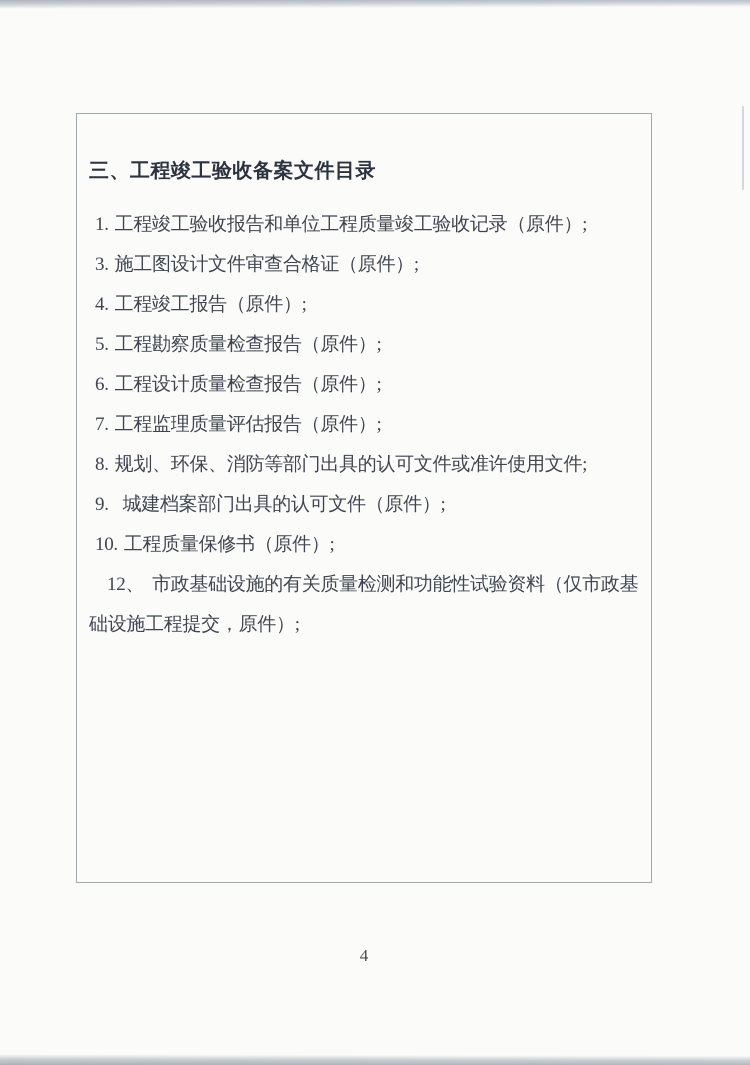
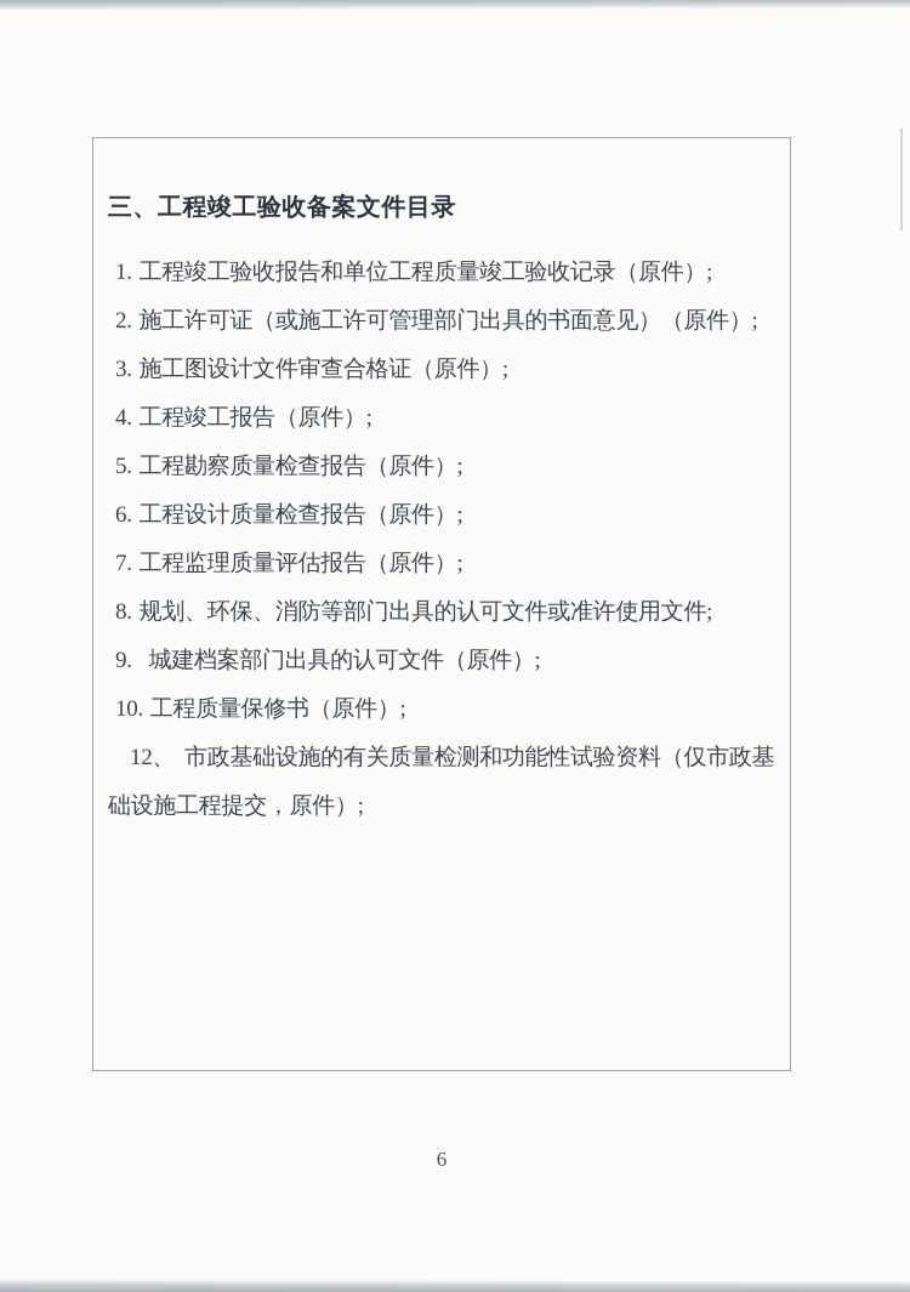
  三、工程竣工验收备案文件目录
  1. 工程竣工验收报告和单位工程质量竣工验收记录（原件）;
+ 2. 施工许可证（或施工许可管理部门出具的书面意见）（原件）;
  3. 施工图设计文件审查合格证（原件）;
  4. 工程竣工报告（原件）;
  5. 工程勘察质量检查报告（原件）;
  6. 工程设计质量检查报告（原件）;
  7. 工程监理质量评估报告（原件）;
  8. 规划、环保、消防等部门出具的认可文件或准许使用文件;
  9. 城建档案部门出具的认可文件（原件）;
  10. 工程质量保修书（原件）;
  12、 市政基础设施的有关质量检测和功能性试验资料（仅市政基础设施工程提交，原件）;
- 4
+ 6
